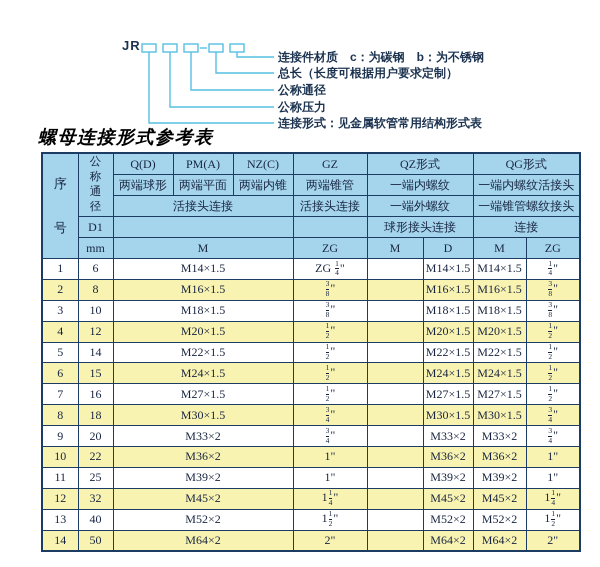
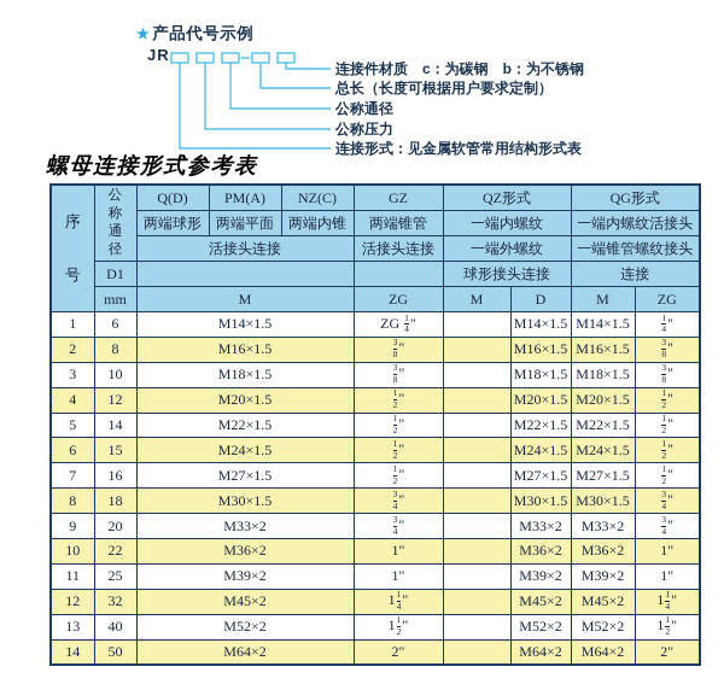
+ ★ 产品代号示例
  JR
  连接件材质 c：为碳钢 b：为不锈钢
  总长（长度可根据用户要求定制）
  公称通径
  公称压力
  连接形式：见金属软管常用结构形式表
  螺母连接形式参考表
  序号	公称通径	Q(D)	PM(A)	NZ(C)	GZ	QZ形式	QG形式
  两端球形	两端平面	两端内锥	两端锥管	一端内螺纹	一端内螺纹活接头
  活接头连接	活接头连接	一端外螺纹	一端锥管螺纹接头
  D1			球形接头连接	连接
  mm	M	ZG	M	D	M	ZG
  1	6	M14×1.5	ZG 14"		M14×1.5	M14×1.5	14"
  2	8	M16×1.5	38"		M16×1.5	M16×1.5	38"
  3	10	M18×1.5	38"		M18×1.5	M18×1.5	38"
  4	12	M20×1.5	12"		M20×1.5	M20×1.5	12"
  5	14	M22×1.5	12"		M22×1.5	M22×1.5	12"
  6	15	M24×1.5	12"		M24×1.5	M24×1.5	12"
  7	16	M27×1.5	12"		M27×1.5	M27×1.5	12"
  8	18	M30×1.5	34"		M30×1.5	M30×1.5	34"
  9	20	M33×2	34"		M33×2	M33×2	34"
  10	22	M36×2	1"		M36×2	M36×2	1"
  11	25	M39×2	1"		M39×2	M39×2	1"
  12	32	M45×2	114"		M45×2	M45×2	114"
  13	40	M52×2	112"		M52×2	M52×2	112"
  14	50	M64×2	2"		M64×2	M64×2	2"
